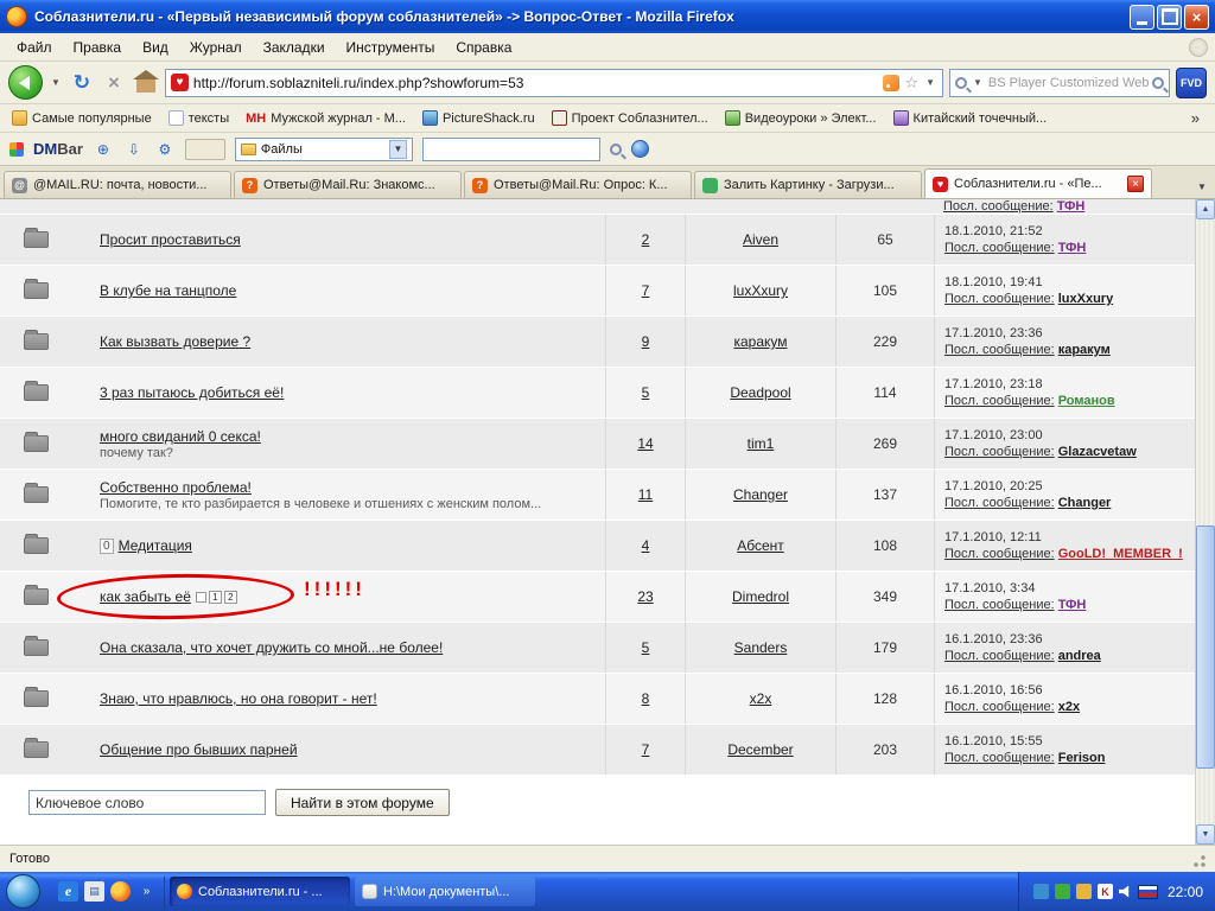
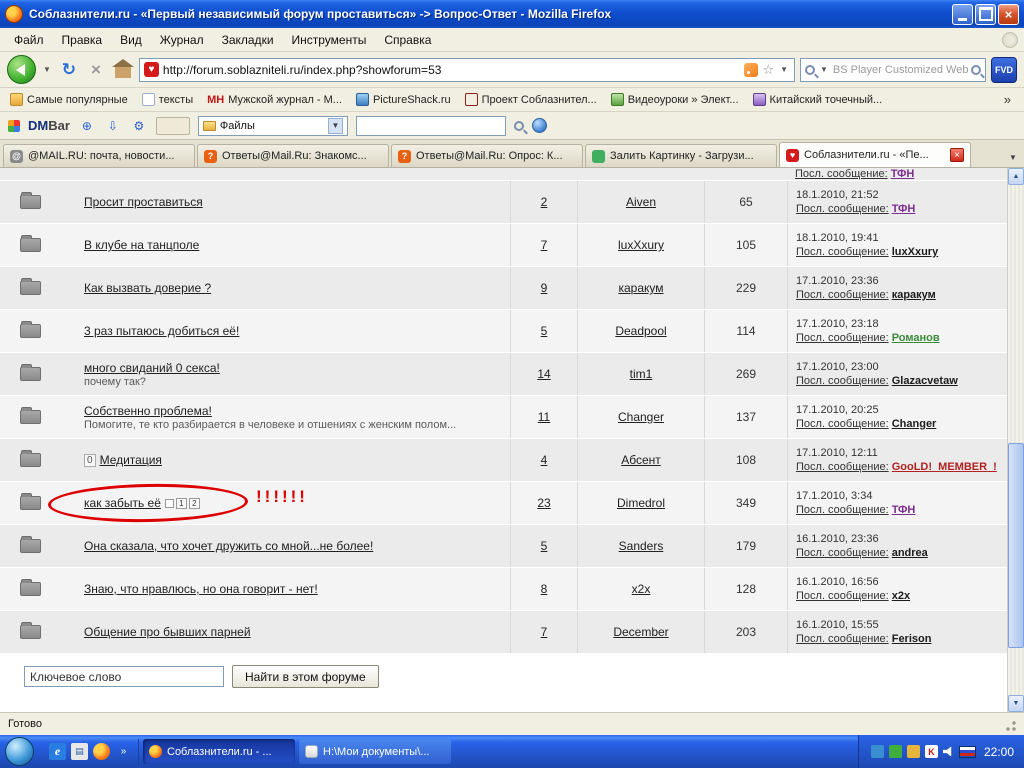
- Соблазнители.ru - «Первый независимый форум соблазнителей» -> Вопрос-Ответ - Mozilla Firefox
+ Соблазнители.ru - «Первый независимый форум проставиться» -> Вопрос-Ответ - Mozilla Firefox
  ×
  Файл
  Правка
  Вид
  Журнал
  Закладки
  Инструменты
  Справка
  ▼
  ↻
  ×
  ♥
  http://forum.soblazniteli.ru/index.php?showforum=53
  ☆
  ▼
  ▼
  BS Player Customized Web
  FVD
  Самые популярные
  тексты
  МН
  Мужской журнал - М...
  PictureShack.ru
  Проект Соблазнител...
  Видеоуроки » Элект...
  Китайский точечный...
  »
  DMBar
  ⊕
  ⇩
  ⚙
  Файлы
  ▼
  @
  @MAIL.RU: почта, новости...
  ?
  Ответы@Mail.Ru: Знакомс...
  ?
  Ответы@Mail.Ru: Опрос: К...
  Залить Картинку - Загрузи...
  ♥
  Соблазнители.ru - «Пе...
  ×
  ▼
  Посл. сообщение: ТФН
  Просит проставиться
  2
  Aiven
  65
  18.1.2010, 21:52
  Посл. сообщение: ТФН
  В клубе на танцполе
  7
  luxXxury
  105
  18.1.2010, 19:41
  Посл. сообщение: luxXxury
  Как вызвать доверие ?
  9
  каракум
  229
  17.1.2010, 23:36
  Посл. сообщение: каракум
  3 раз пытаюсь добиться её!
  5
  Deadpool
  114
  17.1.2010, 23:18
  Посл. сообщение: Романов
  много свиданий 0 секса!
  почему так?
  14
  tim1
  269
  17.1.2010, 23:00
  Посл. сообщение: Glazacvetaw
  Собственно проблема!
  Помогите, те кто разбирается в человеке и отшениях с женским полом...
  11
  Changer
  137
  17.1.2010, 20:25
  Посл. сообщение: Changer
  0
  Медитация
  4
  Абсент
  108
  17.1.2010, 12:11
  Посл. сообщение: GooLD!_MEMBER_!
  как забыть её
  1
  2
  23
  Dimedrol
  349
  17.1.2010, 3:34
  Посл. сообщение: ТФН
  Она сказала, что хочет дружить со мной...не более!
  5
  Sanders
  179
  16.1.2010, 23:36
  Посл. сообщение: andrea
  Знаю, что нравлюсь, но она говорит - нет!
  8
  x2x
  128
  16.1.2010, 16:56
  Посл. сообщение: x2x
  Общение про бывших парней
  7
  December
  203
  16.1.2010, 15:55
  Посл. сообщение: Ferison
  Ключевое слово
  Найти в этом форуме
  !!!!!!
  Готово
  e
  ▤
  »
  Соблазнители.ru - ...
  H:\Мои документы\...
  K
  22:00
